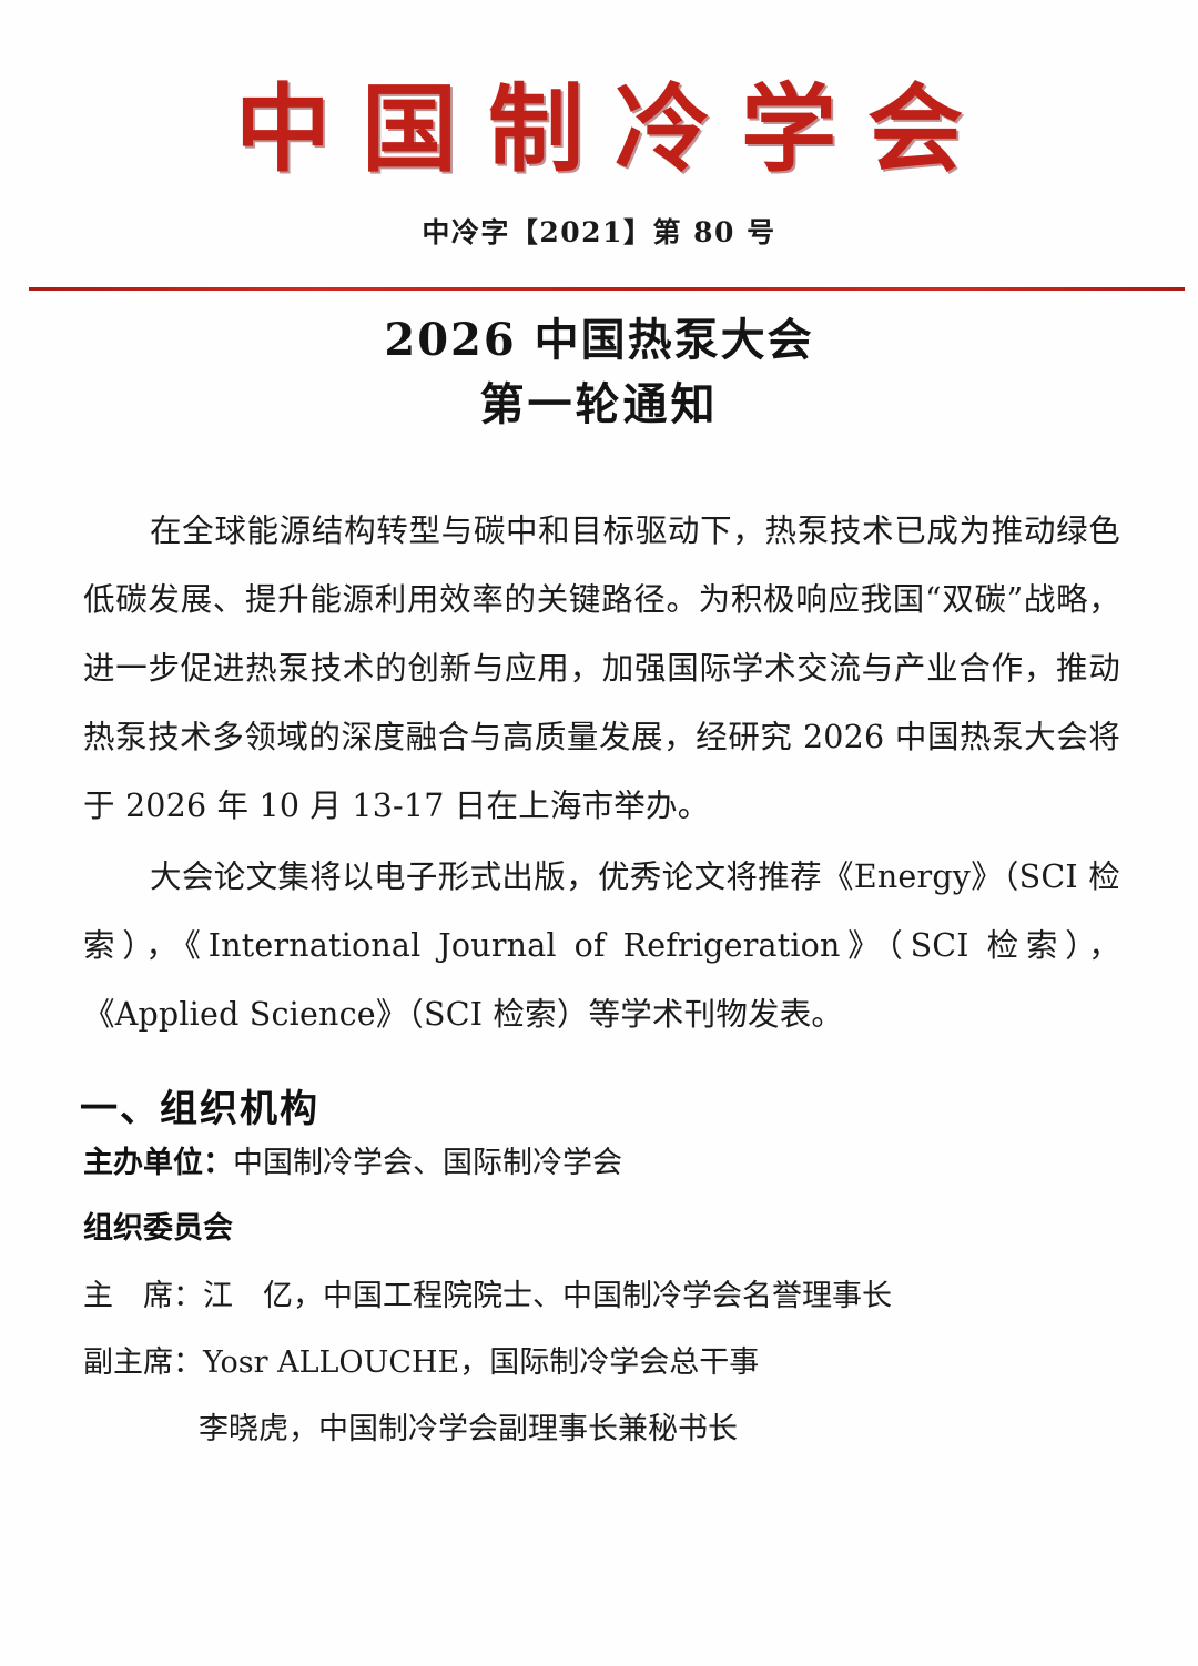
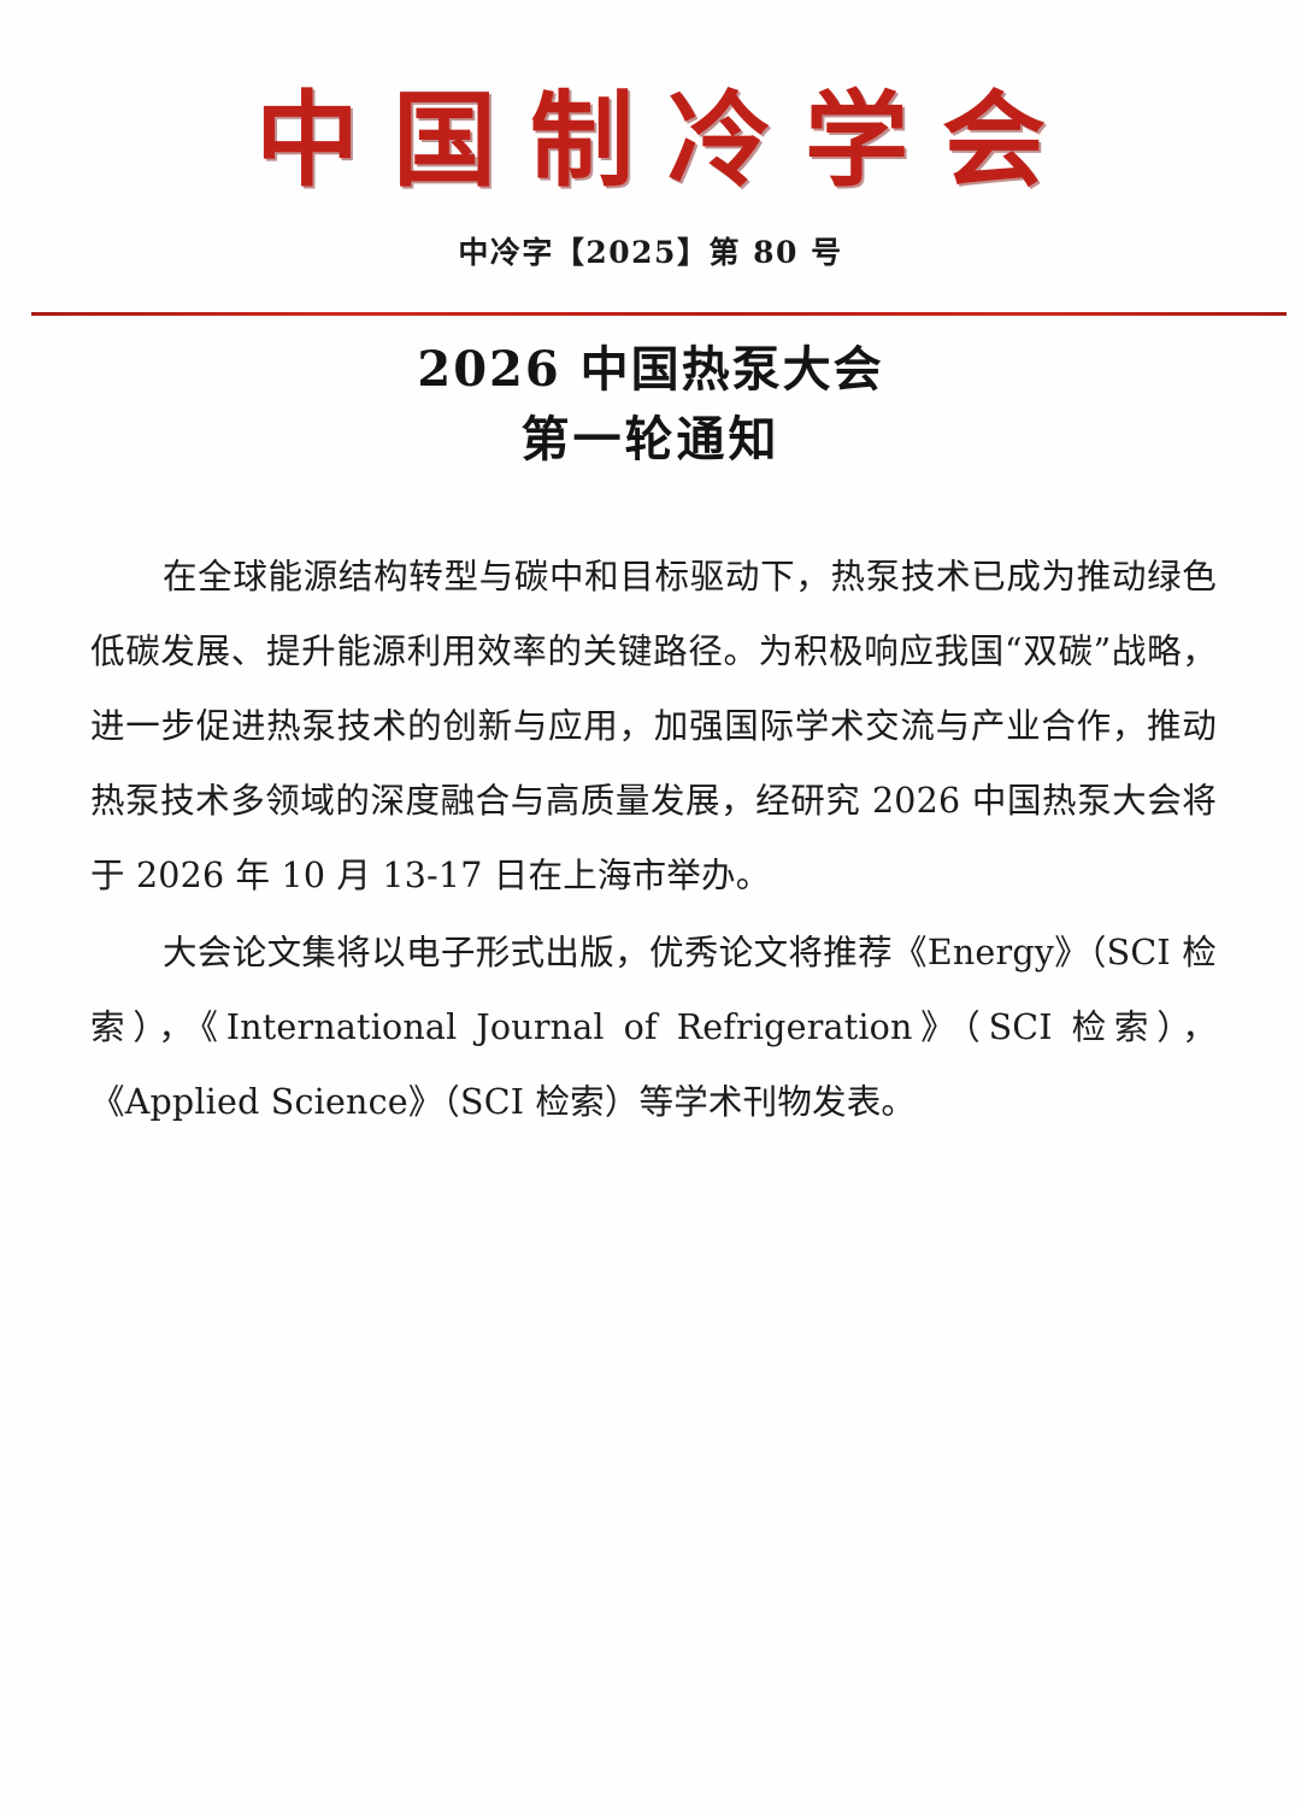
  中国制冷学会
- 中冷字【2021】第 80 号
+ 中冷字【2025】第 80 号
  2026 中国热泵大会
  第一轮通知
  在全球能源结构转型与碳中和目标驱动下，热泵技术已成为推动绿色低碳发展、提升能源利用效率的关键路径。为积极响应我国“双碳”战略，进一步促进热泵技术的创新与应用，加强国际学术交流与产业合作，推动热泵技术多领域的深度融合与高质量发展，经研究 2026 中国热泵大会将于 2026 年 10 月 13-17 日在上海市举办。
  大会论文集将以电子形式出版，优秀论文将推荐《Energy》（SCI 检索），《International Journal of Refrigeration》（SCI 检索），《Applied Science》（SCI 检索）等学术刊物发表。
- 一、组织机构
- 主办单位：中国制冷学会、国际制冷学会
- 组织委员会
- 主 席：江 亿，中国工程院院士、中国制冷学会名誉理事长
- 副主席：Yosr ALLOUCHE，国际制冷学会总干事
- 李晓虎，中国制冷学会副理事长兼秘书长
